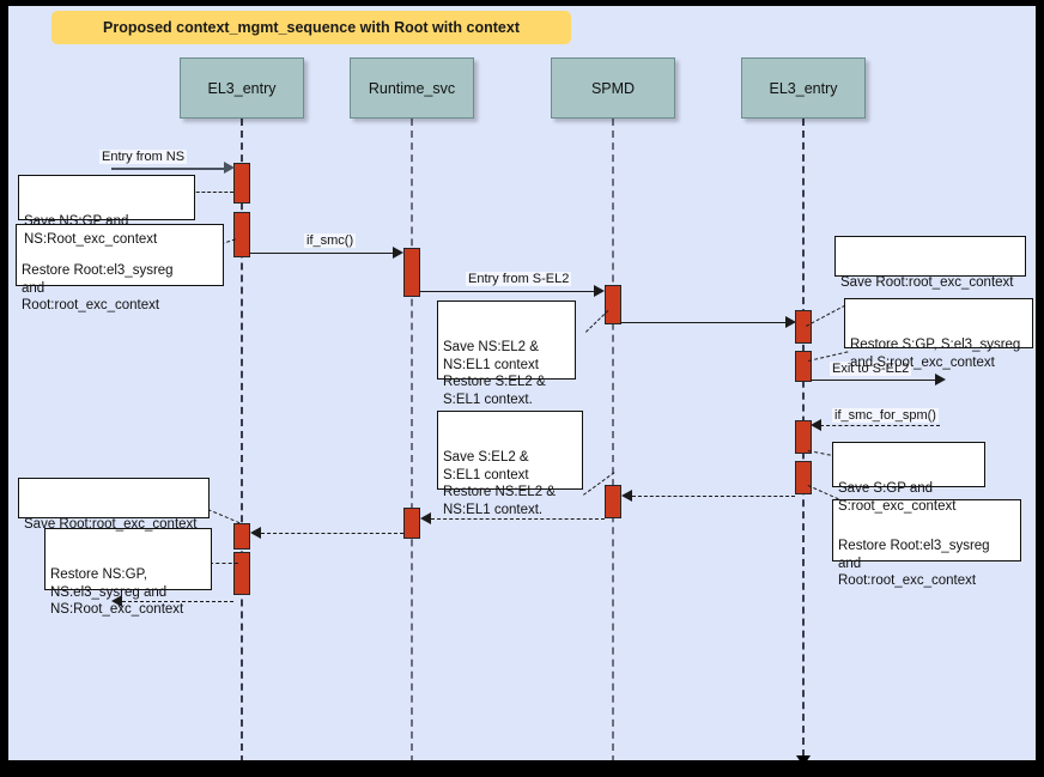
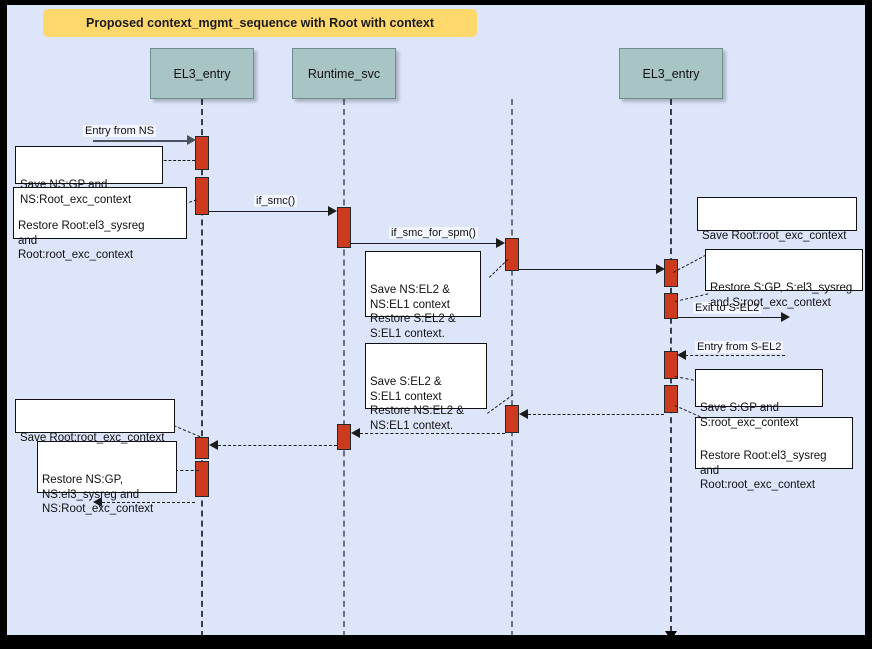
  Proposed context_mgmt_sequence with Root with context
  EL3_entry
  Runtime_svc
- SPMD
  EL3_entry
  Entry from NS
  if_smc()
- Entry from S-EL2
+ if_smc_for_spm()
  Exit to S-EL2
- if_smc_for_spm()
+ Entry from S-EL2
  Save NS:GP and
  NS:Root_exc_context
  Restore Root:el3_sysreg
  and
  Root:root_exc_context
  Save NS:EL2 &
  NS:EL1 context
  Restore S:EL2 &
  S:EL1 context.
  Save S:EL2 &
  S:EL1 context
  Restore NS:EL2 &
  NS:EL1 context.
  Save Root:root_exc_context
  Restore S:GP, S:el3_sysreg
  and S:root_exc_context
  Save S:GP and
  S:root_exc_context
  Restore Root:el3_sysreg
  and
  Root:root_exc_context
  Save Root:root_exc_context
  Restore NS:GP,
  NS:el3_sysreg and
  NS:Root_exc_context
